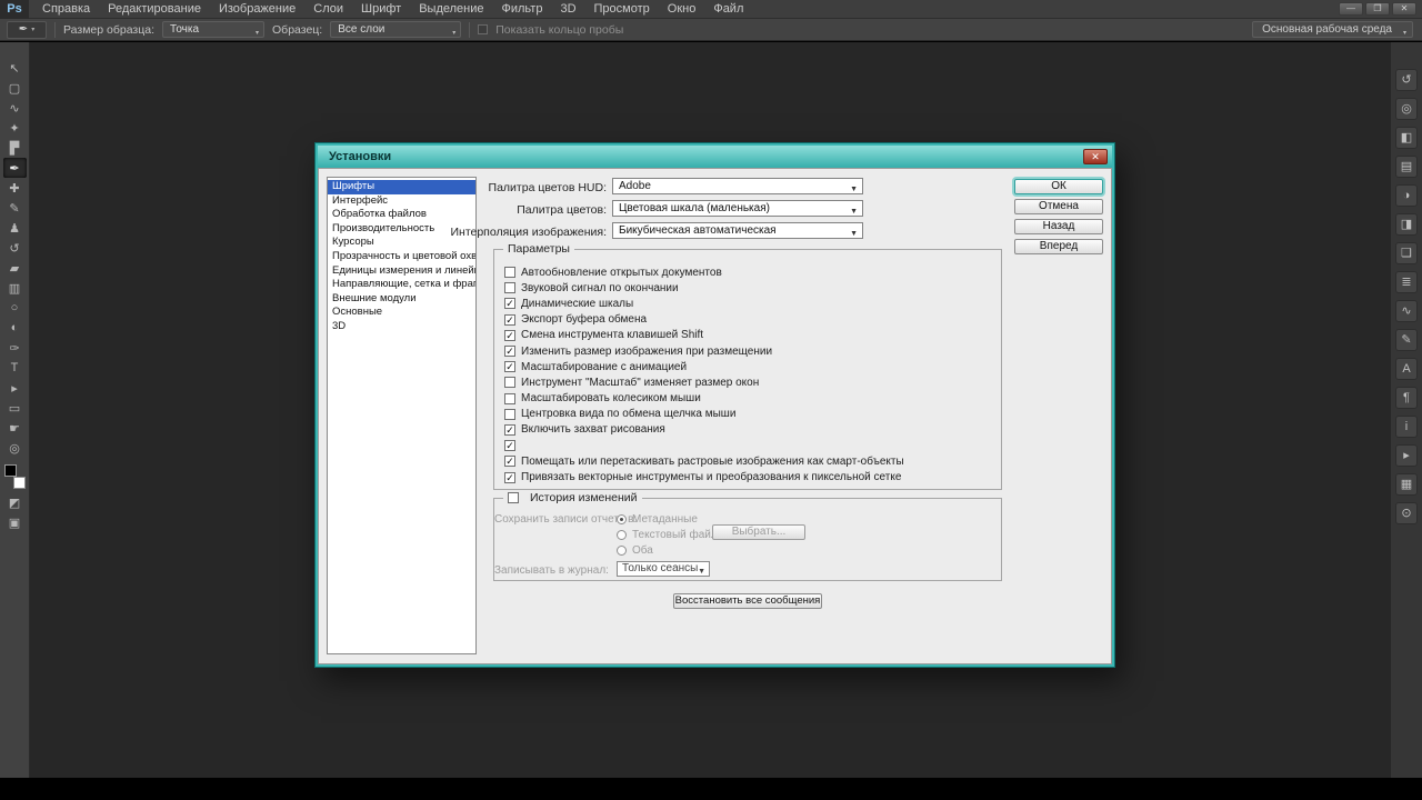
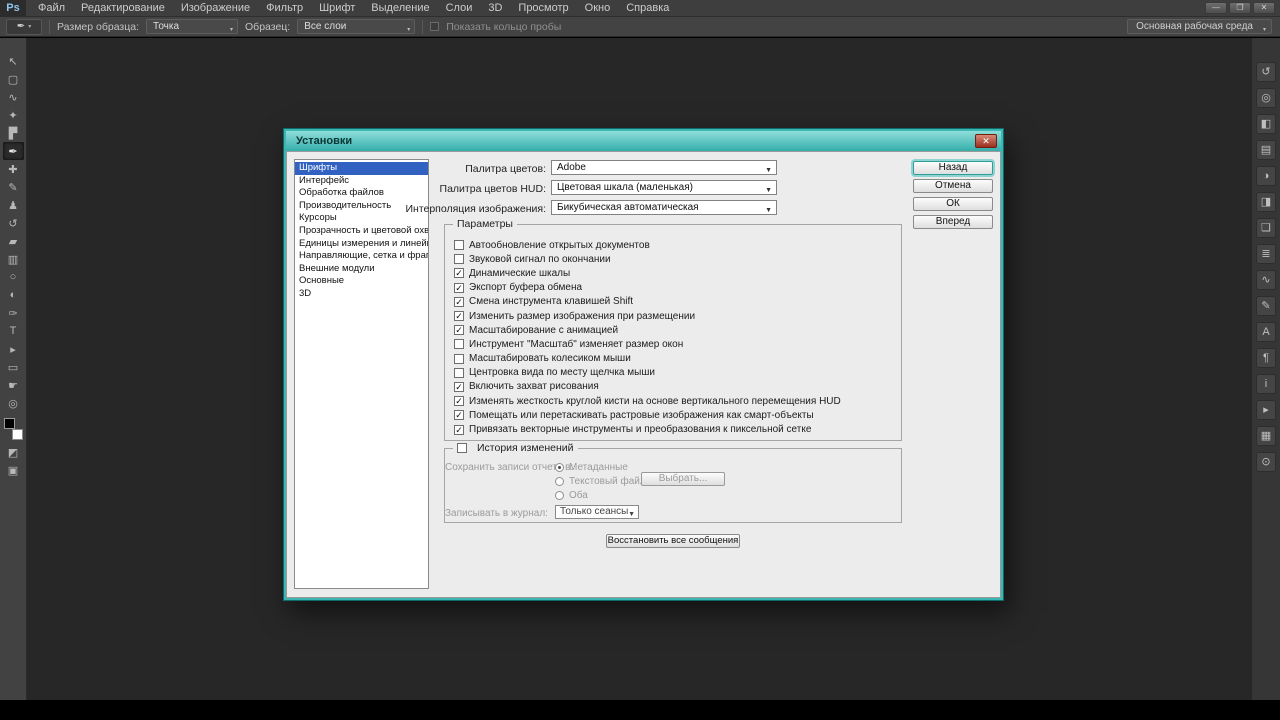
  Ps
- Справка
+ Файл
  Редактирование
  Изображение
- Слои
+ Фильтр
  Шрифт
  Выделение
- Фильтр
+ Слои
  3D
  Просмотр
  Окно
- Файл
+ Справка
  —
  ❐
  ✕
  ✒
  Размер образца:
  Точка
  Образец:
  Все слои
  Показать кольцо пробы
  Основная рабочая среда
  ↖
  ▢
  ∿
  ✦
  ▛
  ✒
  ✚
  ✎
  ♟
  ↺
  ▰
  ▥
  ○
  ◐
  ✑
  T
  ▸
  ▭
  ☛
  ◎
  ◩
  ▣
  ↺
  ◎
  ◧
  ▤
  ◑
  ◨
  ❏
  ≣
  ∿
  ✎
  A
  ¶
  i
  ▸
  ▦
  ⊙
  Установки
  ✕
  Шрифты
  Интерфейс
  Обработка файлов
  Производительность
  Курсоры
  Прозрачность и цветовой охв
  Единицы измерения и линей
  Направляющие, сетка и фраг
  Внешние модули
  Основные
  3D
- Палитра цветов HUD:
+ Палитра цветов:
  Adobe
- Палитра цветов:
+ Палитра цветов HUD:
  Цветовая шкала (маленькая)
  Интерполяция изображения:
  Бикубическая автоматическая
- ОК
+ Назад
  Отмена
- Назад
+ ОК
  Вперед
  Параметры
  Автообновление открытых документов
  Звуковой сигнал по окончании
  ✓
  Динамические шкалы
  ✓
  Экспорт буфера обмена
  ✓
  Смена инструмента клавишей Shift
  ✓
  Изменить размер изображения при размещении
  ✓
  Масштабирование с анимацией
  Инструмент "Масштаб" изменяет размер окон
  Масштабировать колесиком мыши
- Центровка вида по обмена щелчка мыши
+ Центровка вида по месту щелчка мыши
  ✓
  Включить захват рисования
  ✓
+ Изменять жесткость круглой кисти на основе вертикального перемещения HUD
  ✓
  Помещать или перетаскивать растровые изображения как смарт-объекты
  ✓
  Привязать векторные инструменты и преобразования к пиксельной сетке
  История изменений
  Сохранить записи отче
  Метаданные
  Текстовый фай
  Выбрать...
  Оба
  Записывать в журнал:
  Только сеансы
  Восстановить все сообщения
